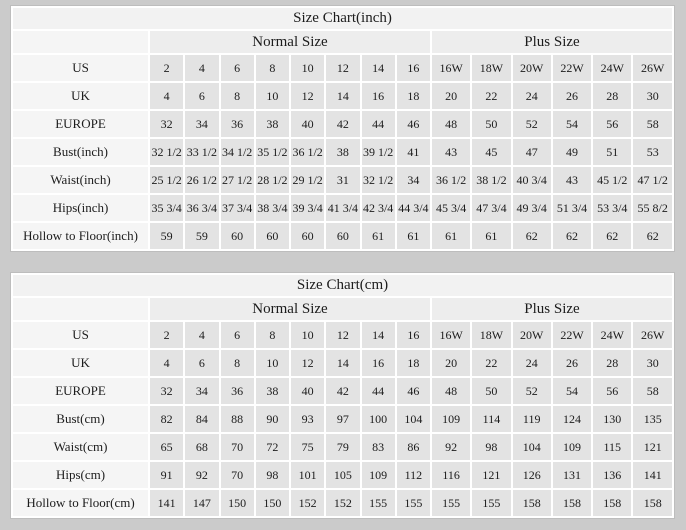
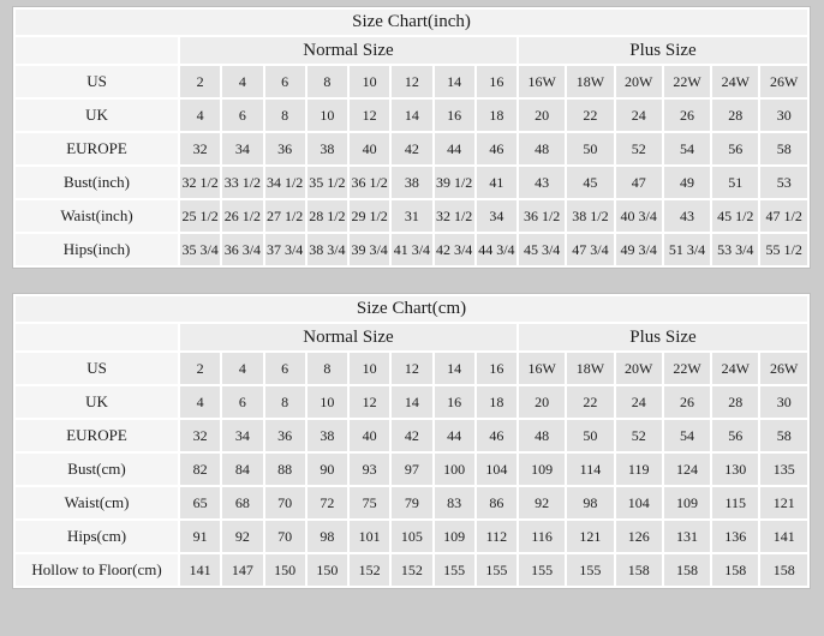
  Size Chart(inch)
  	Normal Size	Plus Size
  US	2	4	6	8	10	12	14	16	16W	18W	20W	22W	24W	26W
  UK	4	6	8	10	12	14	16	18	20	22	24	26	28	30
  EUROPE	32	34	36	38	40	42	44	46	48	50	52	54	56	58
  Bust(inch)	32 1/2	33 1/2	34 1/2	35 1/2	36 1/2	38	39 1/2	41	43	45	47	49	51	53
  Waist(inch)	25 1/2	26 1/2	27 1/2	28 1/2	29 1/2	31	32 1/2	34	36 1/2	38 1/2	40 3/4	43	45 1/2	47 1/2
- Hips(inch)	35 3/4	36 3/4	37 3/4	38 3/4	39 3/4	41 3/4	42 3/4	44 3/4	45 3/4	47 3/4	49 3/4	51 3/4	53 3/4	55 8/2
+ Hips(inch)	35 3/4	36 3/4	37 3/4	38 3/4	39 3/4	41 3/4	42 3/4	44 3/4	45 3/4	47 3/4	49 3/4	51 3/4	53 3/4	55 1/2
- Hollow to Floor(inch)	59	59	60	60	60	60	61	61	61	61	62	62	62	62
  Size Chart(cm)
  	Normal Size	Plus Size
  US	2	4	6	8	10	12	14	16	16W	18W	20W	22W	24W	26W
  UK	4	6	8	10	12	14	16	18	20	22	24	26	28	30
  EUROPE	32	34	36	38	40	42	44	46	48	50	52	54	56	58
  Bust(cm)	82	84	88	90	93	97	100	104	109	114	119	124	130	135
  Waist(cm)	65	68	70	72	75	79	83	86	92	98	104	109	115	121
  Hips(cm)	91	92	70	98	101	105	109	112	116	121	126	131	136	141
  Hollow to Floor(cm)	141	147	150	150	152	152	155	155	155	155	158	158	158	158
